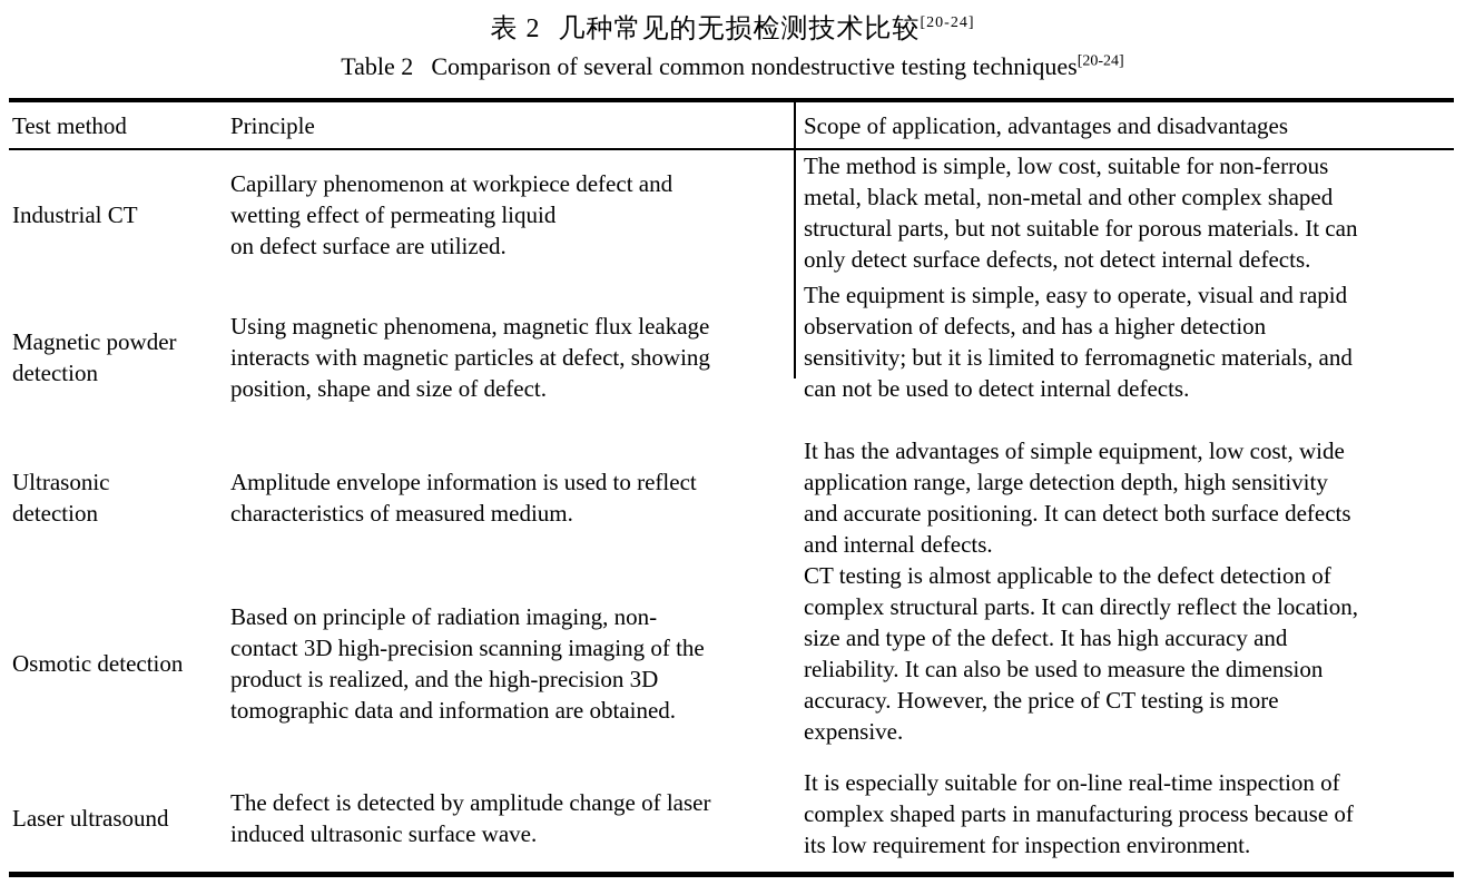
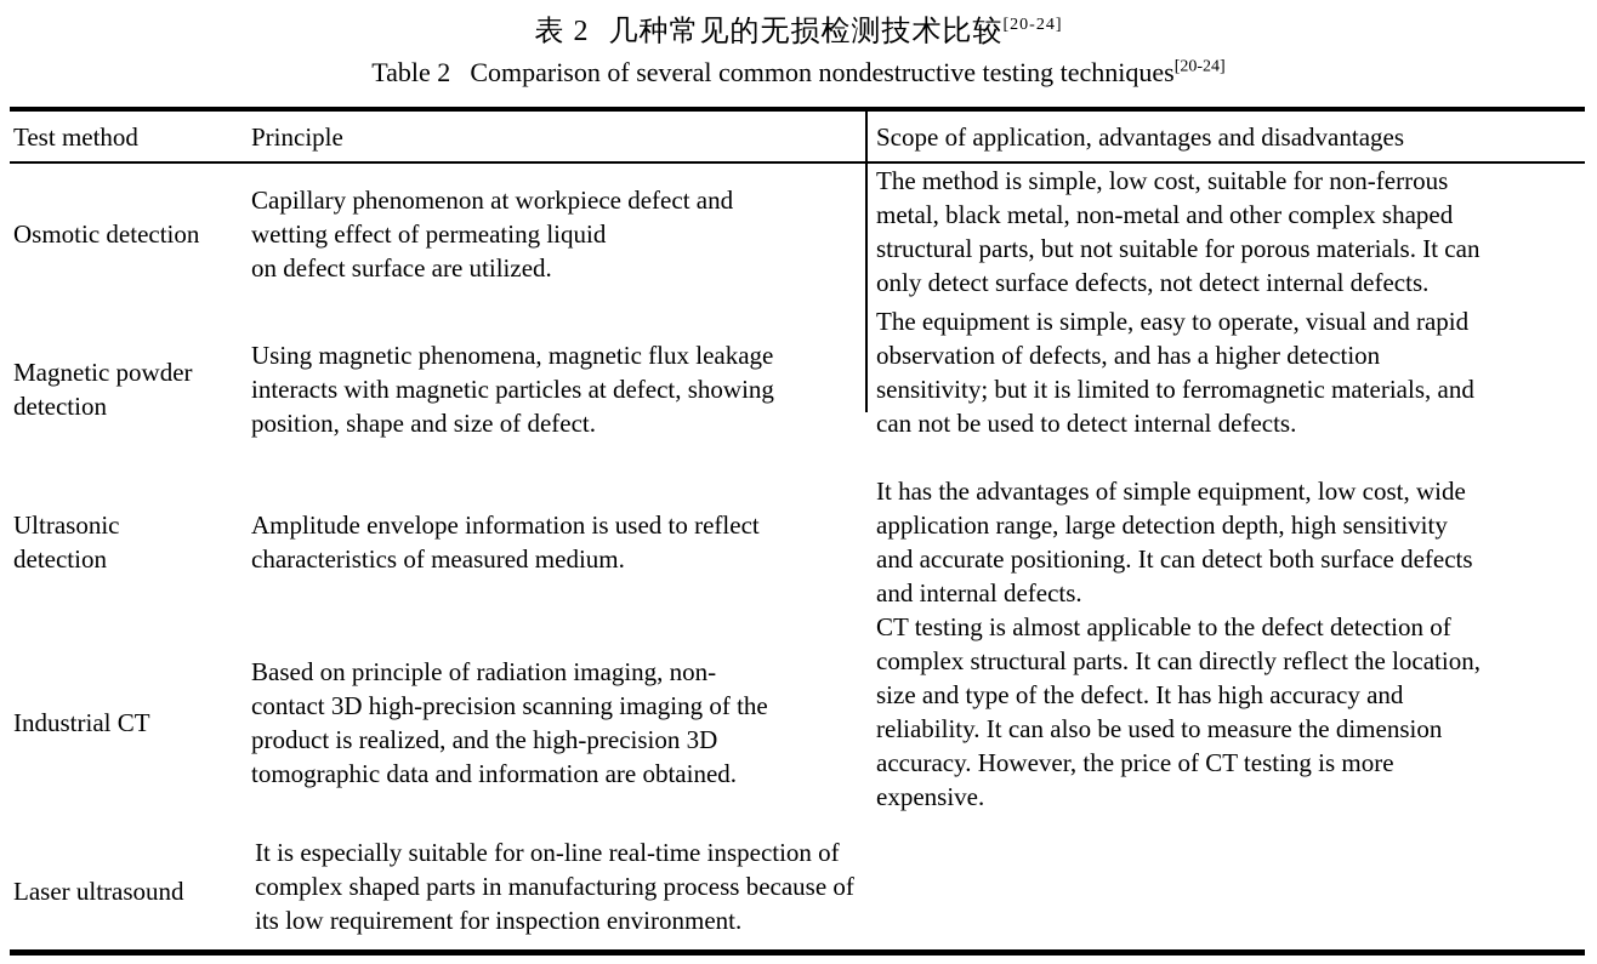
  表 2 几种常见的无损检测技术比较[20-24]
  Table 2 Comparison of several common nondestructive testing techniques[20-24]
  Test method
  Principle
  Scope of application, advantages and disadvantages
- Industrial CT
+ Osmotic detection
  Capillary phenomenon at workpiece defect and
  wetting effect of permeating liquid
  on defect surface are utilized.
  The method is simple, low cost, suitable for non-ferrous
  metal, black metal, non-metal and other complex shaped
  structural parts, but not suitable for porous materials. It can
  only detect surface defects, not detect internal defects.
  Magnetic powder
  detection
  Using magnetic phenomena, magnetic flux leakage
  interacts with magnetic particles at defect, showing
  position, shape and size of defect.
  The equipment is simple, easy to operate, visual and rapid
  observation of defects, and has a higher detection
  sensitivity; but it is limited to ferromagnetic materials, and
  can not be used to detect internal defects.
  Ultrasonic
  detection
  Amplitude envelope information is used to reflect
  characteristics of measured medium.
  It has the advantages of simple equipment, low cost, wide
  application range, large detection depth, high sensitivity
  and accurate positioning. It can detect both surface defects
  and internal defects.
- Osmotic detection
+ Industrial CT
  Based on principle of radiation imaging, non-
  contact 3D high-precision scanning imaging of the
  product is realized, and the high-precision 3D
  tomographic data and information are obtained.
  CT testing is almost applicable to the defect detection of
  complex structural parts. It can directly reflect the location,
  size and type of the defect. It has high accuracy and
  reliability. It can also be used to measure the dimension
  accuracy. However, the price of CT testing is more
  expensive.
  Laser ultrasound
- The defect is detected by amplitude change of laser
- induced ultrasonic surface wave.
  It is especially suitable for on-line real-time inspection of
  complex shaped parts in manufacturing process because of
  its low requirement for inspection environment.
